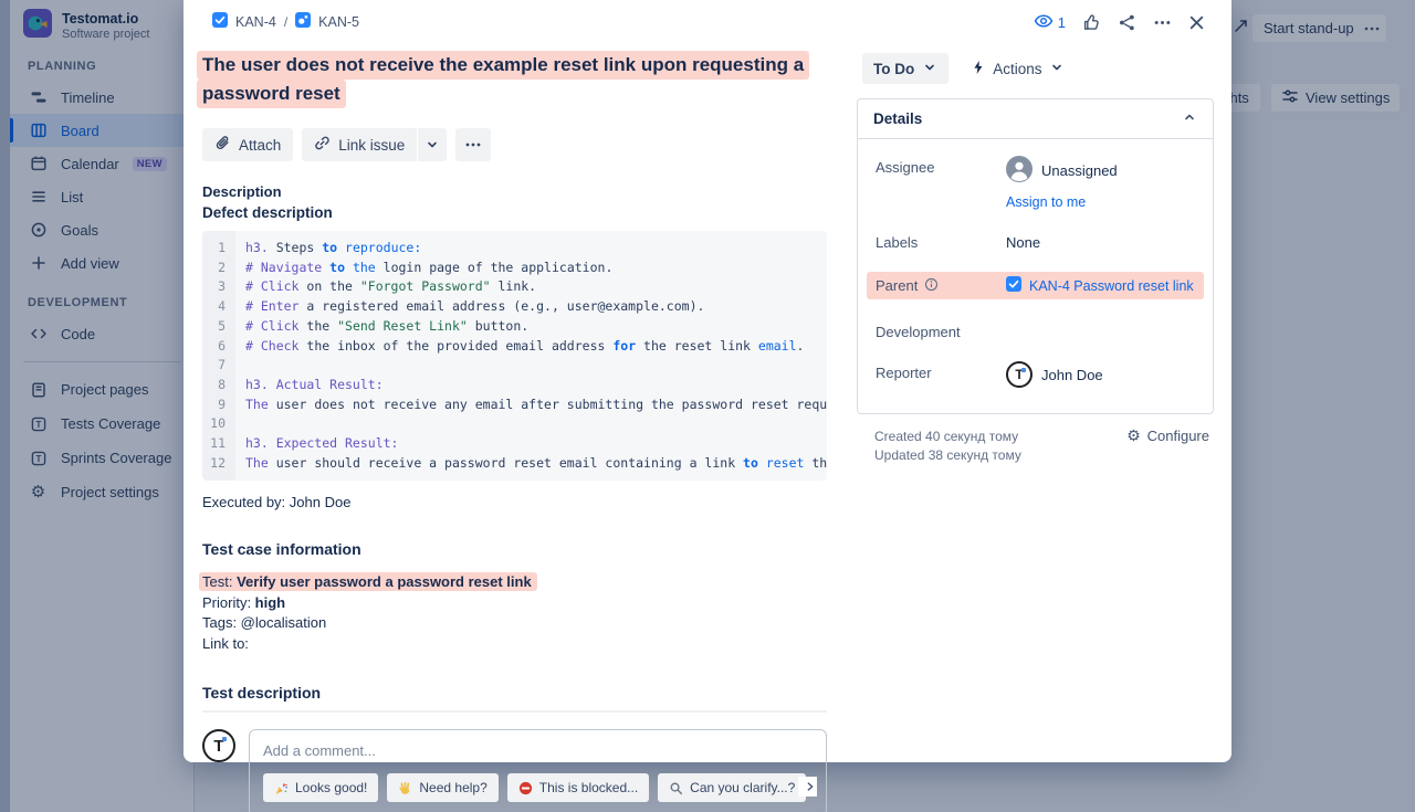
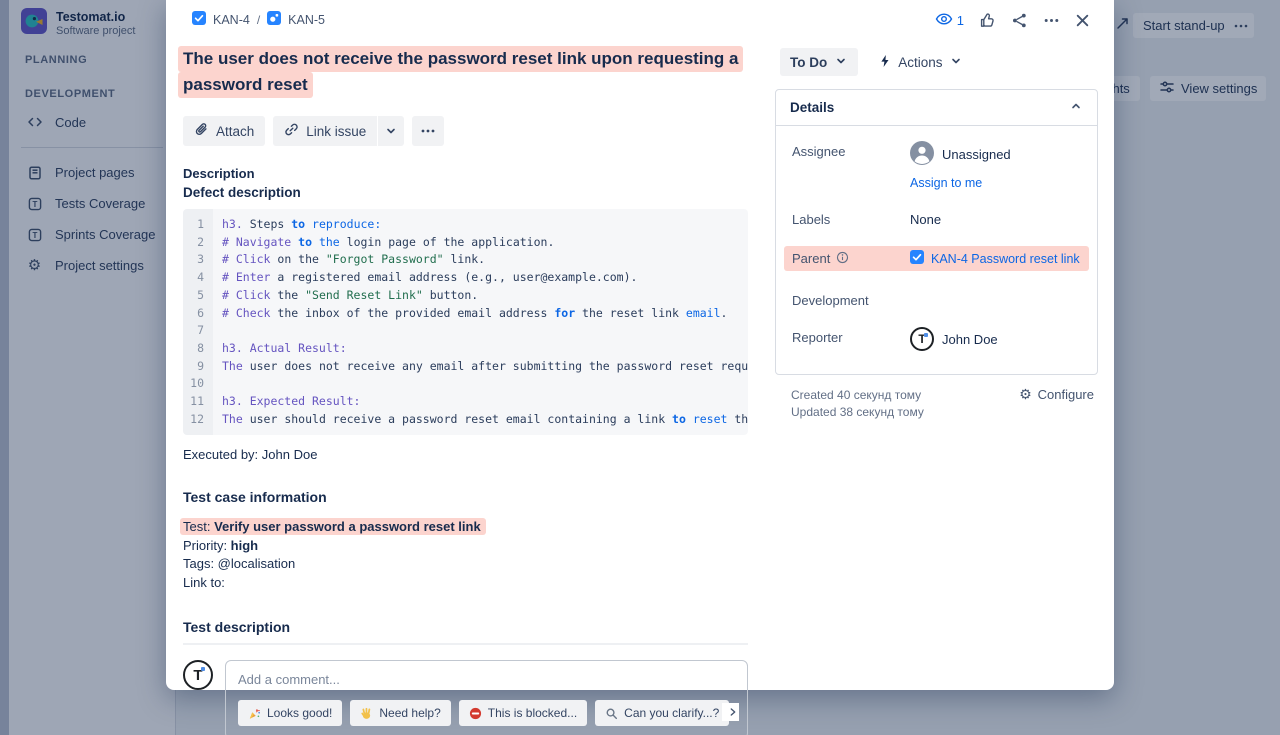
  Testomat.io
  Software project
  PLANNING
- Timeline
- Board
- Calendar
- NEW
- List
- Goals
- Add view
  DEVELOPMENT
  Code
  Project pages
  T
  Tests Coverage
  T
  Sprints Coverage
  ⚙
  Project settings
  Start stand-up
  View settings
  KAN-4
  /
  KAN-5
  1
- The user does not receive the example reset link upon requesting a
+ The user does not receive the password reset link upon requesting a
  password reset
  Attach
  Link issue
  Description
  Defect description
  1
  h3. Steps to reproduce:
  2
  # Navigate to the login page of the application.
  3
  # Click on the "Forgot Password" link.
  4
  # Enter a registered email address (e.g., user@example.com).
  5
  # Click the "Send Reset Link" button.
  6
  # Check the inbox of the provided email address for the reset link email.
  7
  8
  h3. Actual Result:
  9
  The user does not receive any email after submitting the password reset requ
  10
  11
  h3. Expected Result:
  12
  The user should receive a password reset email containing a link to reset th
  Executed by: John Doe
  Test case information
  Test: Verify user password a password reset link
  Priority: high
  Tags: @localisation
  Link to:
  Test description
  T
  Add a comment...
  Looks good!
  Need help?
  This is blocked...
  Can you clarify...?
  To Do
  Actions
  Details
  Assignee
  Unassigned
  Assign to me
  Labels
  None
  Parent
  KAN-4 Password reset link
  Development
  Reporter
  T
  John Doe
  Created 40 секунд тому
  Updated 38 секунд тому
  ⚙
  Configure
